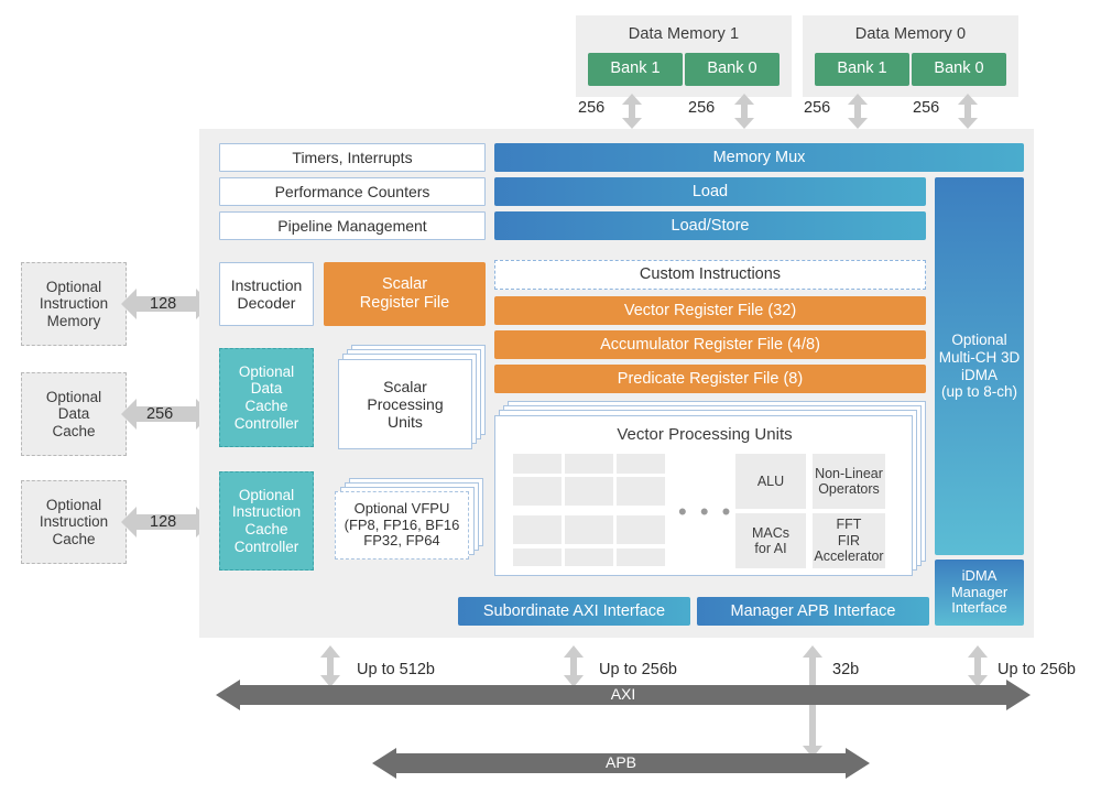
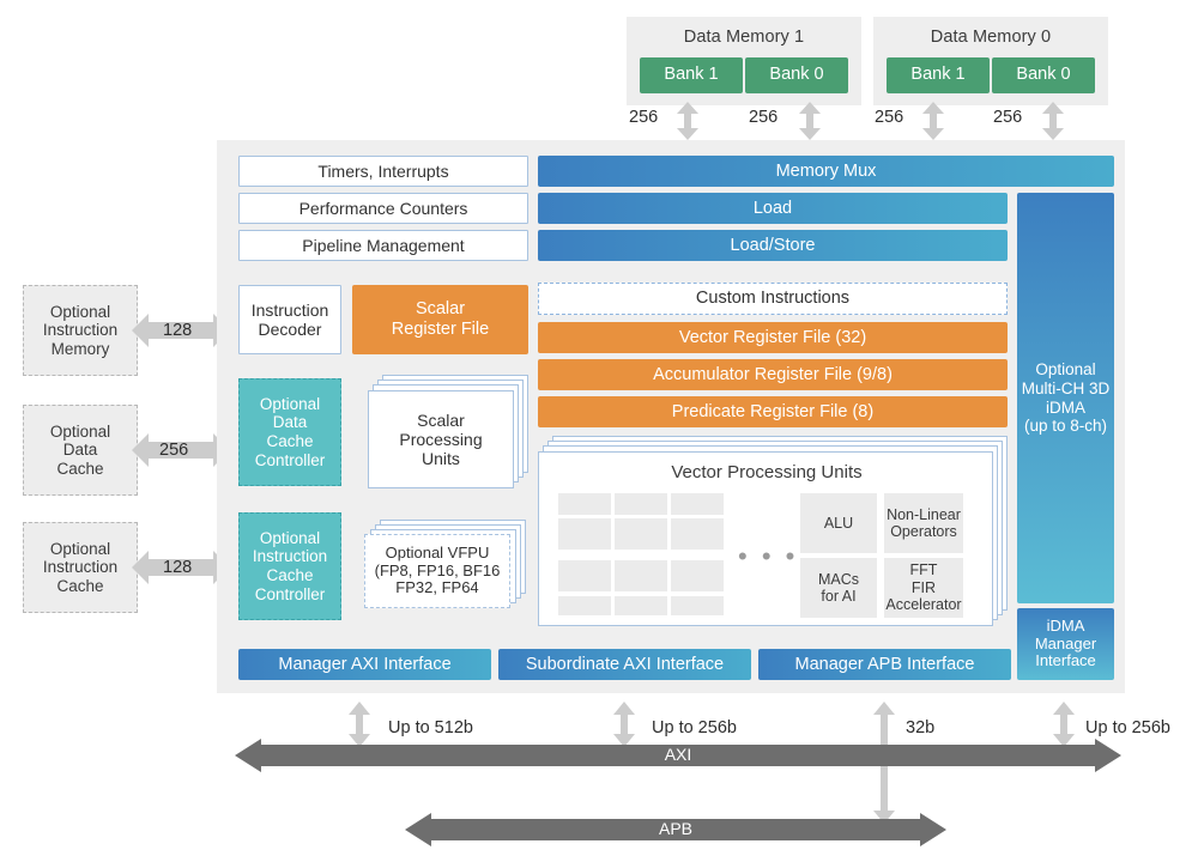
  Data Memory 1
  Bank 1
  Bank 0
  Data Memory 0
  Bank 1
  Bank 0
  256
  256
  256
  256
  Optional
  Instruction
  Memory
  128
  Optional
  Data
  Cache
  256
  Optional
  Instruction
  Cache
  128
  Timers, Interrupts
  Performance Counters
  Pipeline Management
  Memory Mux
  Load
  Load/Store
  Instruction
  Decoder
  Scalar
  Register File
  Custom Instructions
  Vector Register File (32)
- Accumulator Register File (4/8)
+ Accumulator Register File (9/8)
  Predicate Register File (8)
  Optional
  Data
  Cache
  Controller
  Scalar
  Processing
  Units
  Optional
  Instruction
  Cache
  Controller
  Optional VFPU
  (FP8, FP16, BF16
  FP32, FP64
  Vector Processing Units
  • • •
  ALU
  Non-Linear
  Operators
  MACs
  for AI
  FFT
  FIR
  Accelerator
  Optional
  Multi-CH 3D
  iDMA
  (up to 8-ch)
  iDMA
  Manager
  Interface
+ Manager AXI Interface
  Subordinate AXI Interface
  Manager APB Interface
  Up to 512b
  Up to 256b
  32b
  Up to 256b
  AXI
  APB
